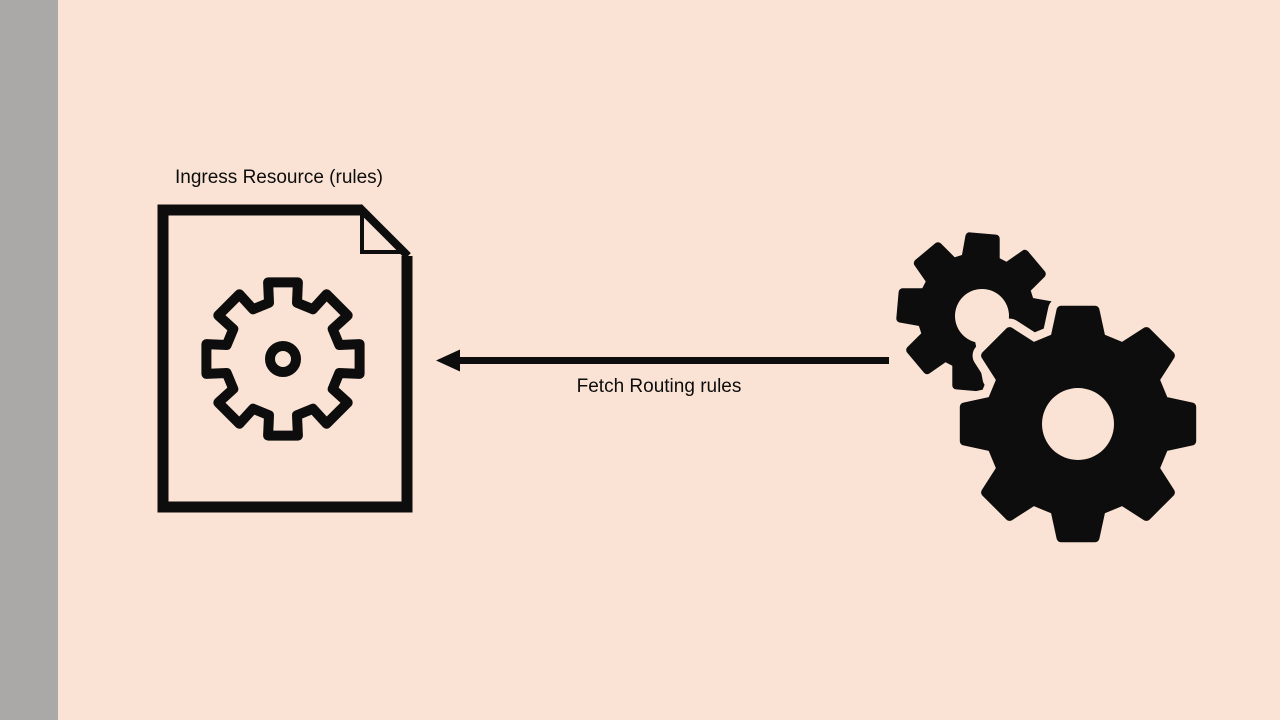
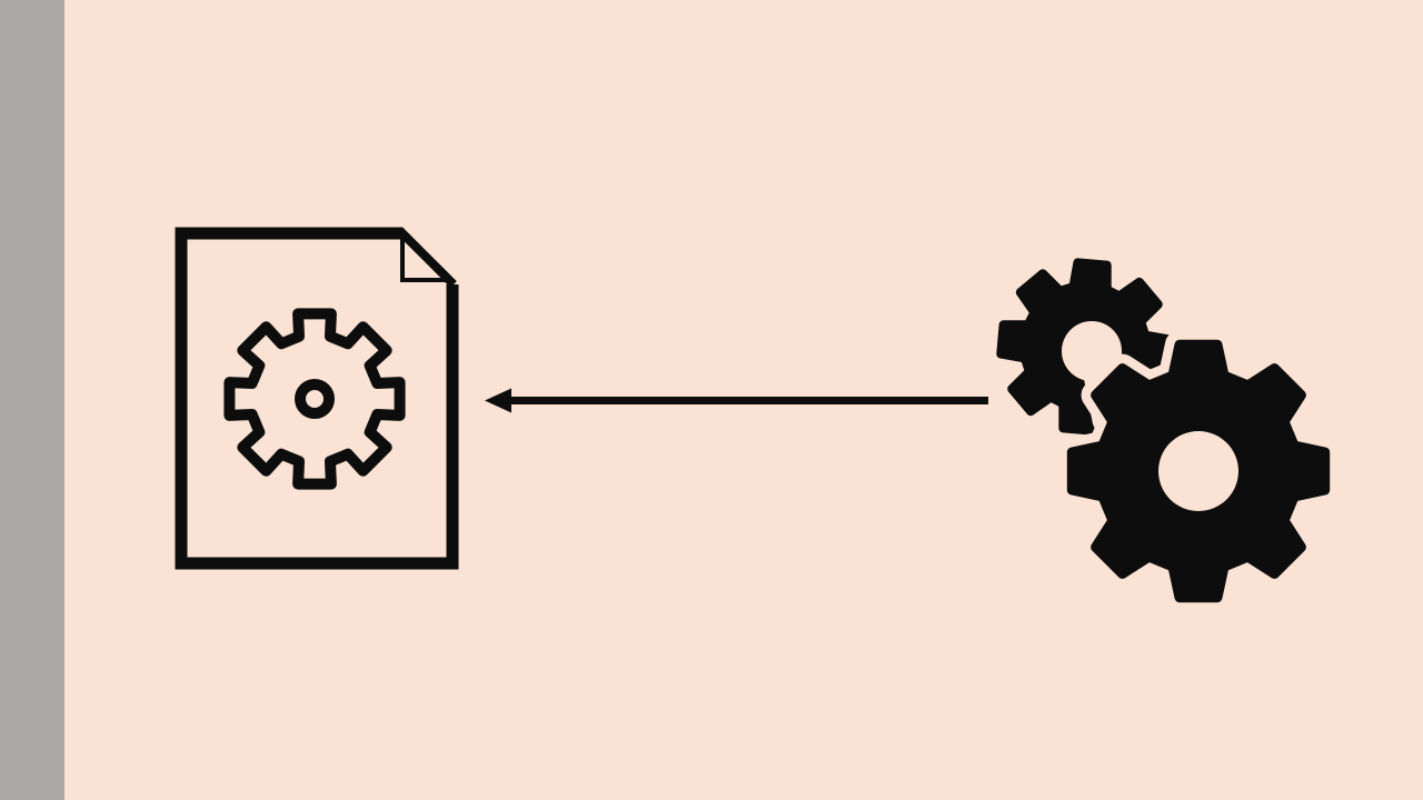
- Ingress Resource (rules)
- Fetch Routing rules
